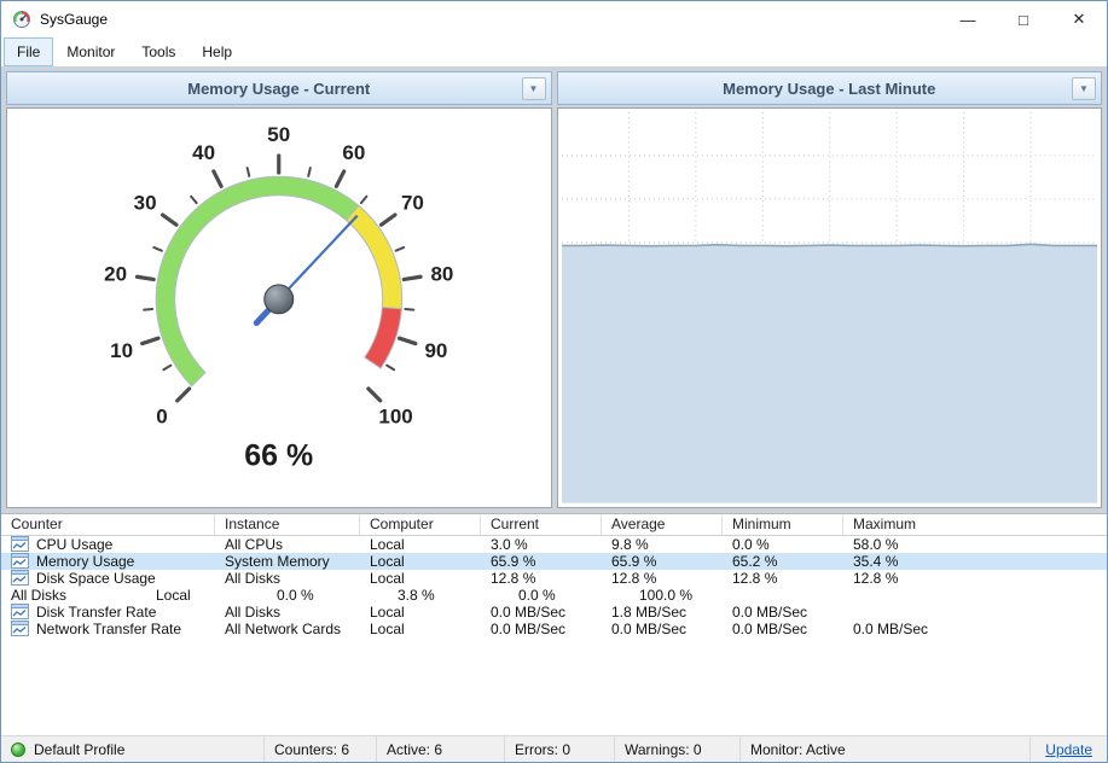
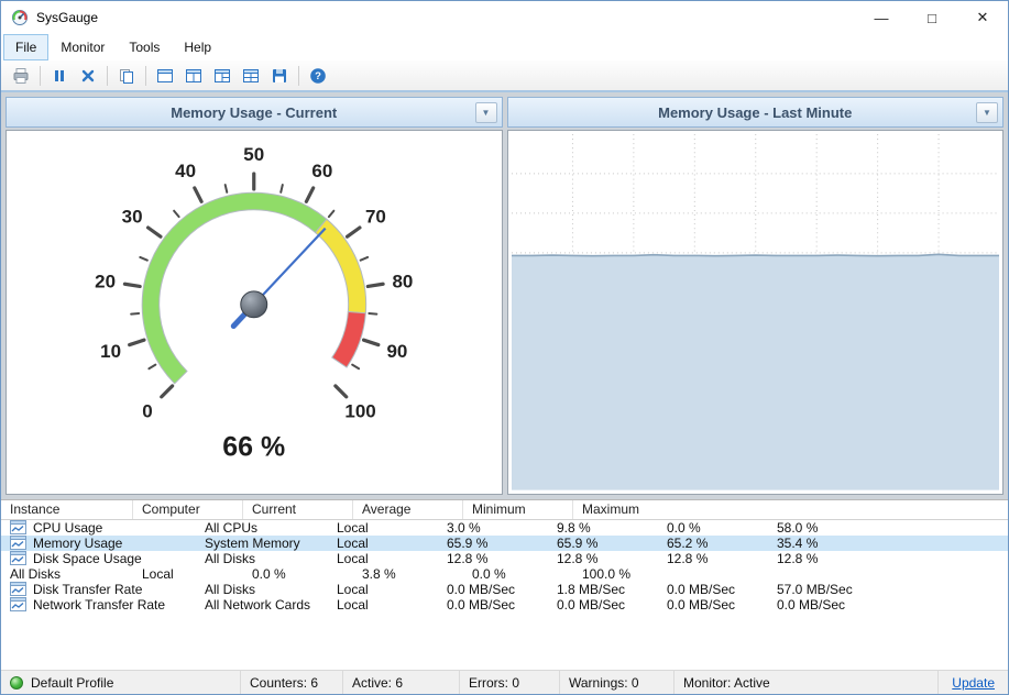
  SysGauge
  —
  □
  ✕
  File
  Monitor
  Tools
  Help
+ ?
  Memory Usage - Current
  ▼
  0
  10
  20
  30
  40
  50
  60
  70
  80
  90
  100
  66 %
  Memory Usage - Last Minute
  ▼
- Counter
  Instance
  Computer
  Current
  Average
  Minimum
  Maximum
  CPU Usage
  All CPUs
  Local
  3.0 %
  9.8 %
  0.0 %
  58.0 %
  Memory Usage
  System Memory
  Local
  65.9 %
  65.9 %
  65.2 %
  35.4 %
  Disk Space Usage
  All Disks
  Local
  12.8 %
  12.8 %
  12.8 %
  12.8 %
  All Disks
  Local
  0.0 %
  3.8 %
  0.0 %
  100.0 %
  Disk Transfer Rate
  All Disks
  Local
  0.0 MB/Sec
  1.8 MB/Sec
  0.0 MB/Sec
+ 57.0 MB/Sec
  Network Transfer Rate
  All Network Cards
  Local
  0.0 MB/Sec
  0.0 MB/Sec
  0.0 MB/Sec
  0.0 MB/Sec
  Default Profile
  Counters: 6
  Active: 6
  Errors: 0
  Warnings: 0
  Monitor: Active
  Update
